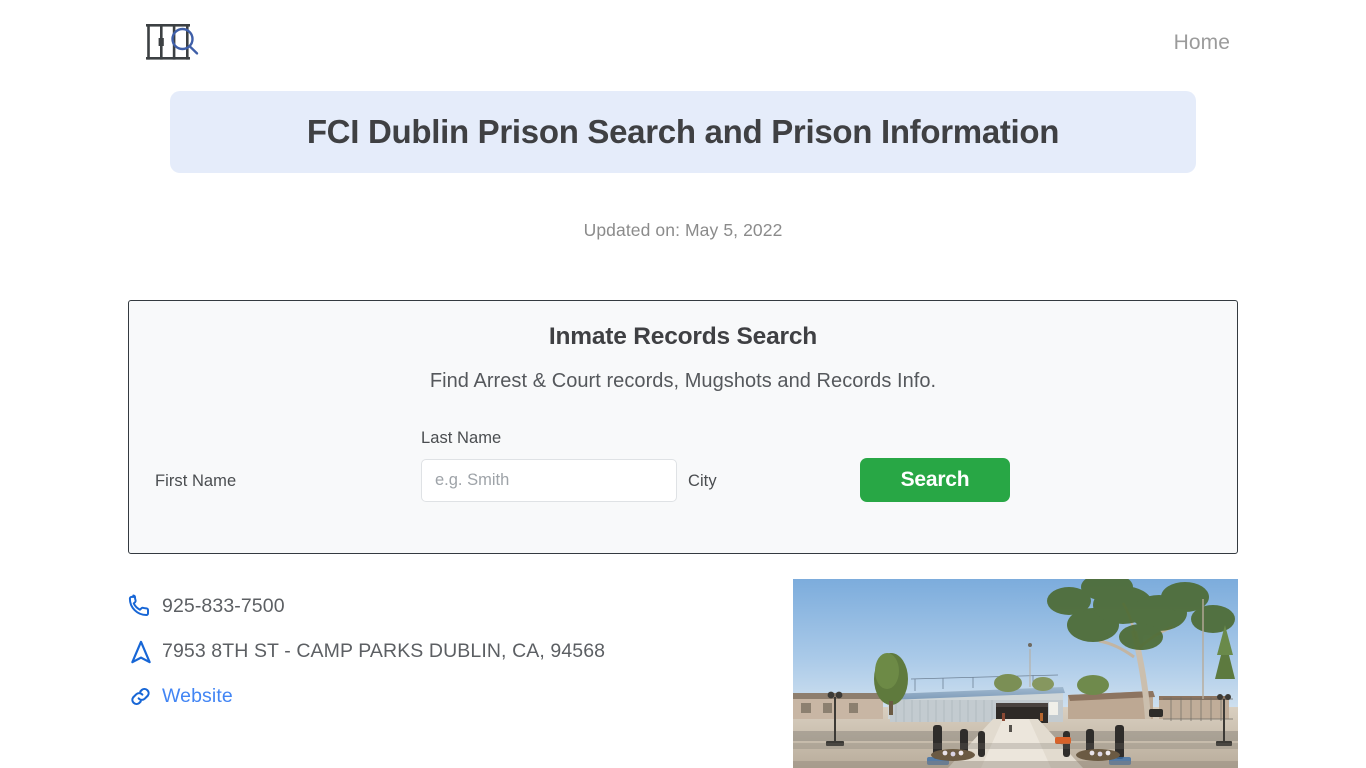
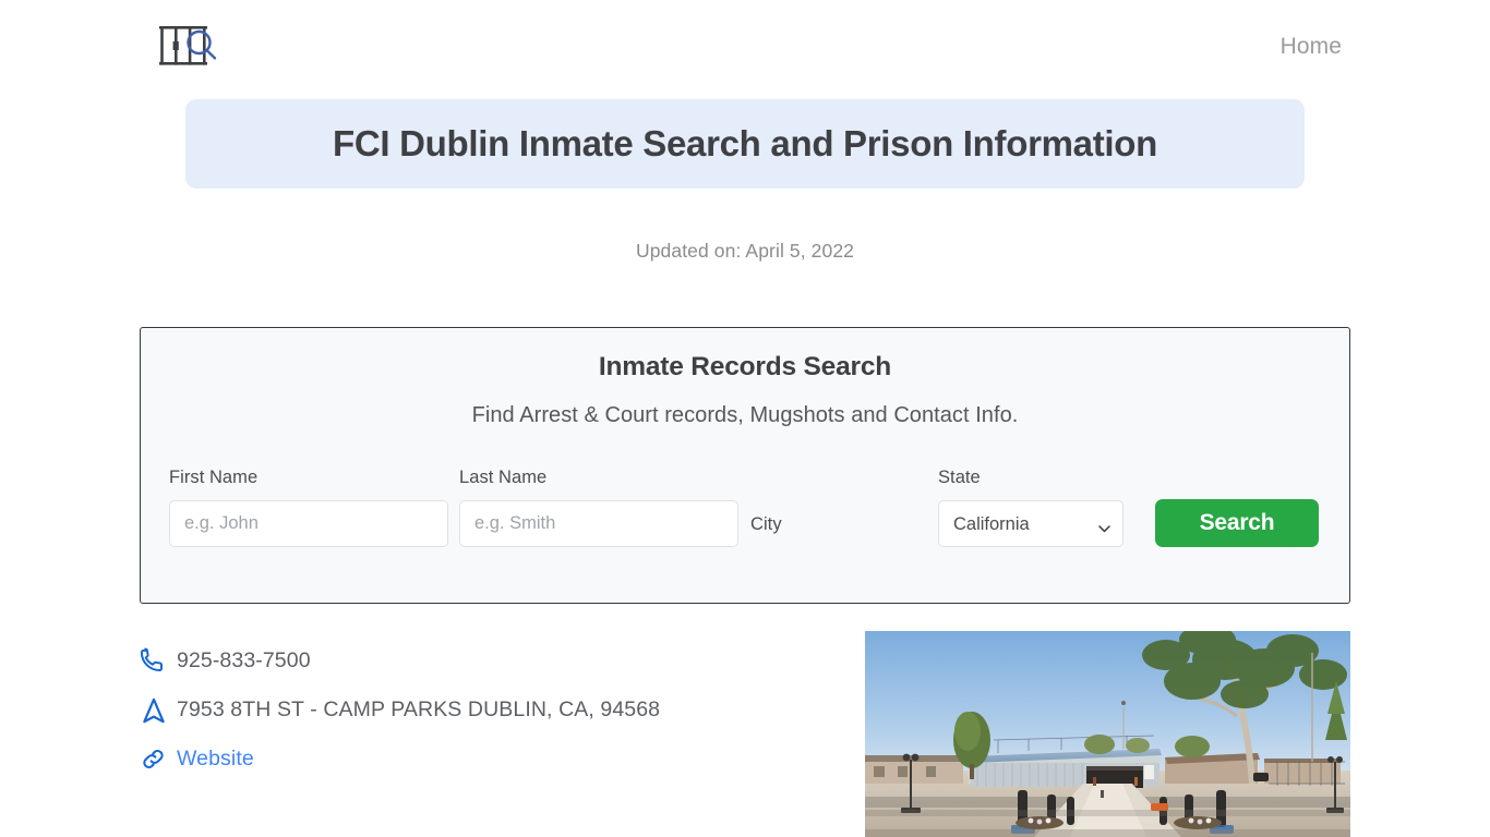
  Home
- FCI Dublin Prison Search and Prison Information
+ FCI Dublin Inmate Search and Prison Information
- Updated on: May 5, 2022
+ Updated on: April 5, 2022
  Inmate Records Search
- Find Arrest & Court records, Mugshots and Records Info.
+ Find Arrest & Court records, Mugshots and Contact Info.
  First Name
+ e.g. John
  Last Name
  e.g. Smith
  City
+ State
+ California
  Search
  925-833-7500
  7953 8TH ST - CAMP PARKS DUBLIN, CA, 94568
  Website
